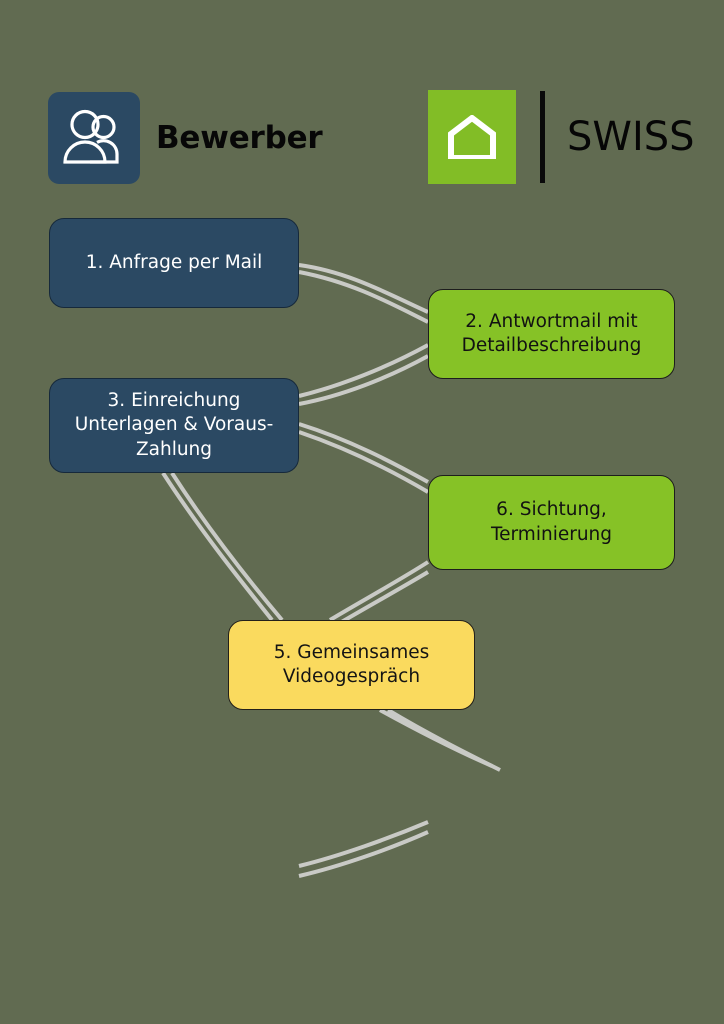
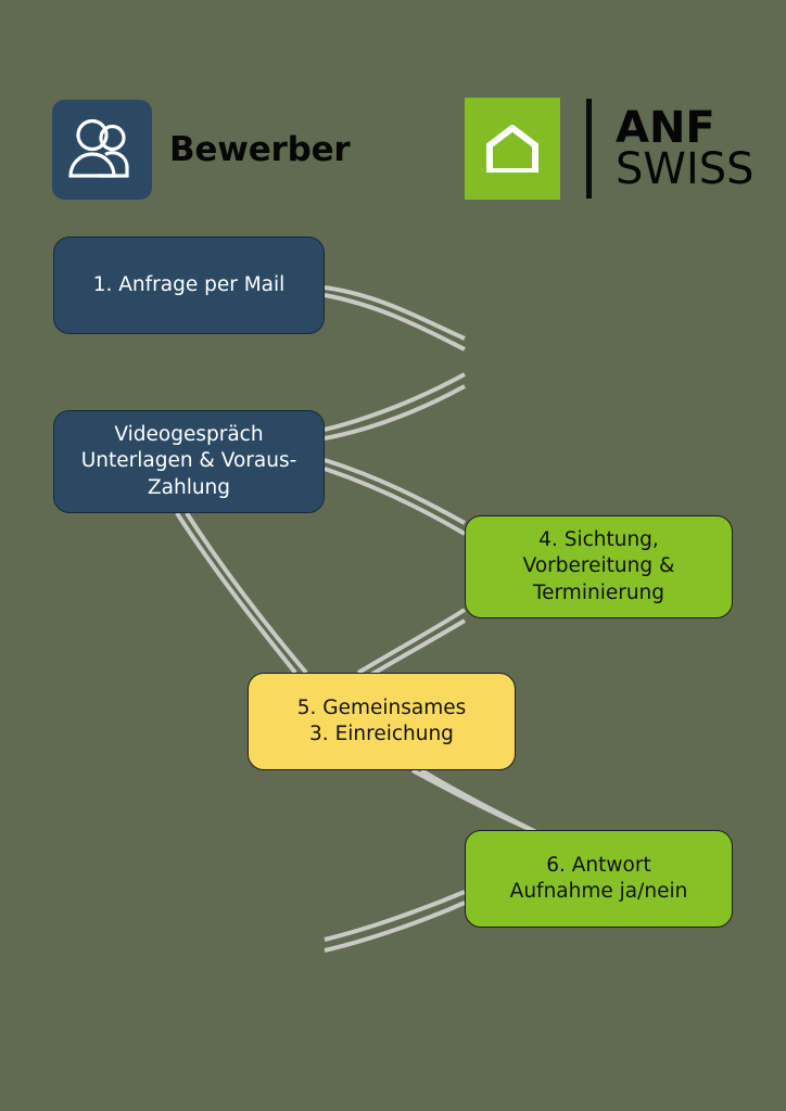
  Bewerber
+ ANF
  SWISS
  1. Anfrage per Mail
- 2. Antwortmail mit
- Detailbeschreibung
- 3. Einreichung
+ Videogespräch
  Unterlagen & Voraus-
  Zahlung
- 6. Sichtung,
+ 4. Sichtung,
+ Vorbereitung &
  Terminierung
  5. Gemeinsames
- Videogespräch
+ 3. Einreichung
+ 6. Antwort
+ Aufnahme ja/nein
